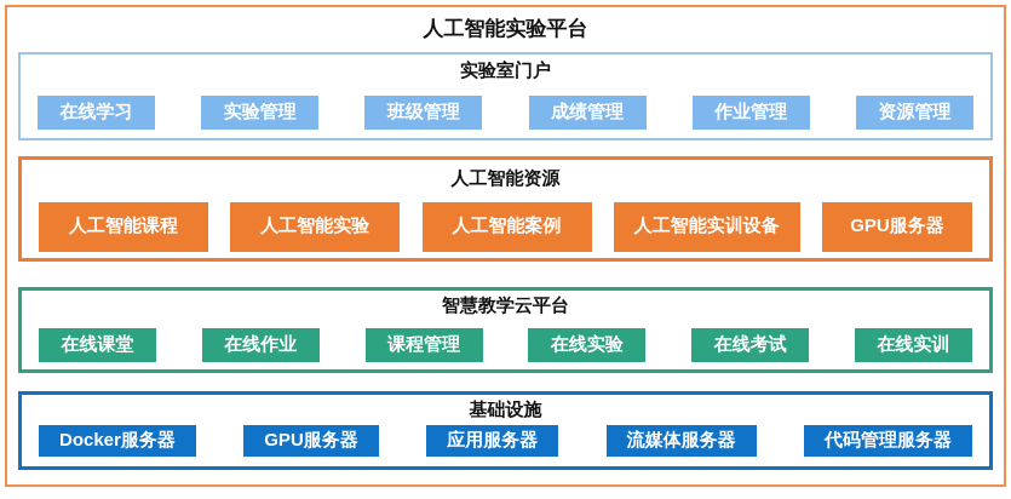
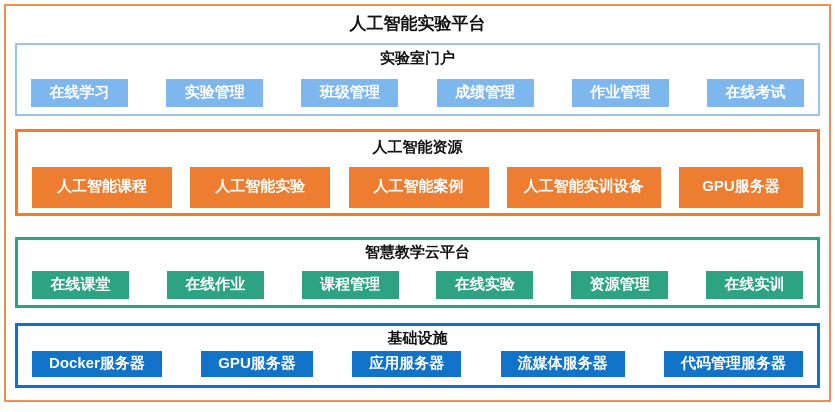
  人工智能实验平台
  实验室门户
  在线学习
  实验管理
  班级管理
  成绩管理
  作业管理
- 资源管理
+ 在线考试
  人工智能资源
  人工智能课程
  人工智能实验
  人工智能案例
  人工智能实训设备
  GPU服务器
  智慧教学云平台
  在线课堂
  在线作业
  课程管理
  在线实验
- 在线考试
+ 资源管理
  在线实训
  基础设施
  Docker服务器
  GPU服务器
  应用服务器
  流媒体服务器
  代码管理服务器
